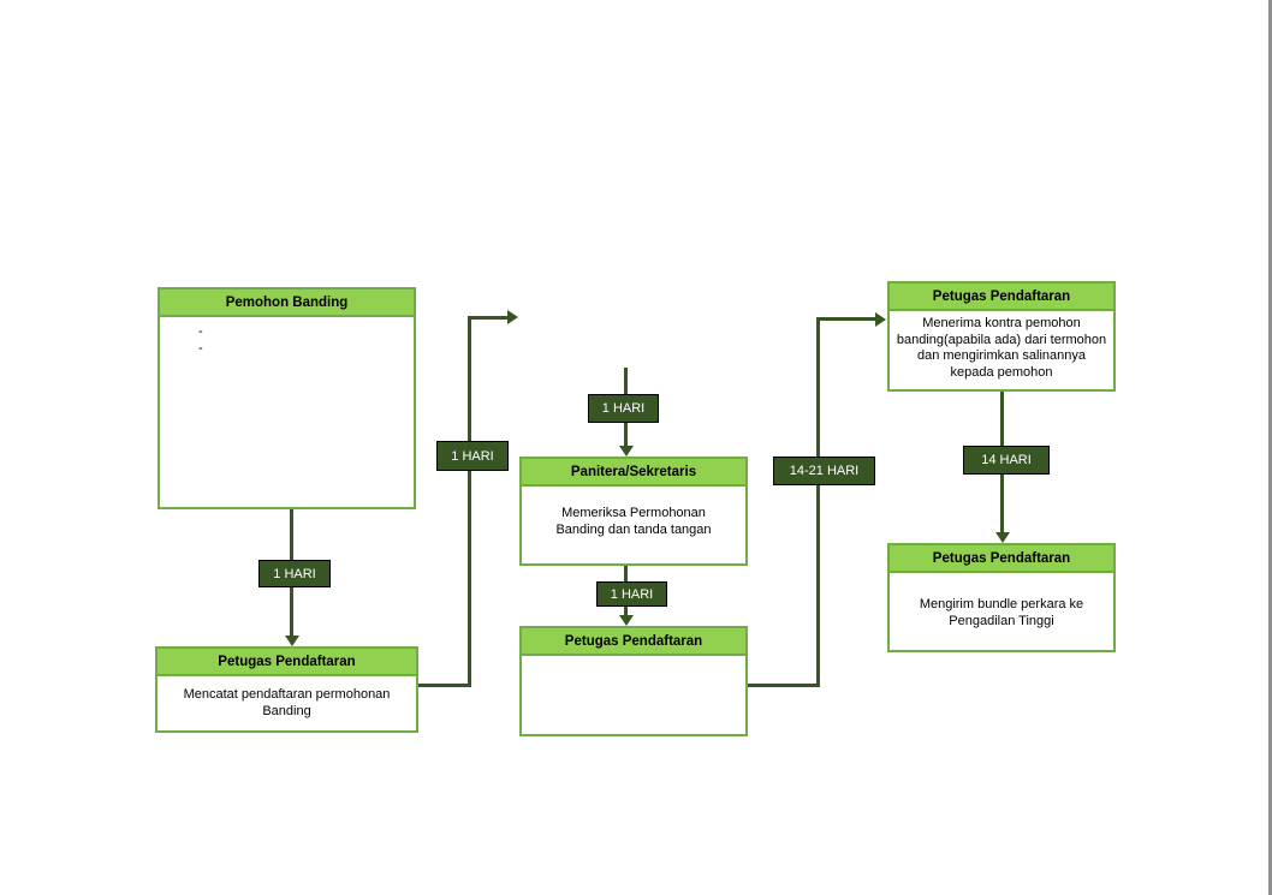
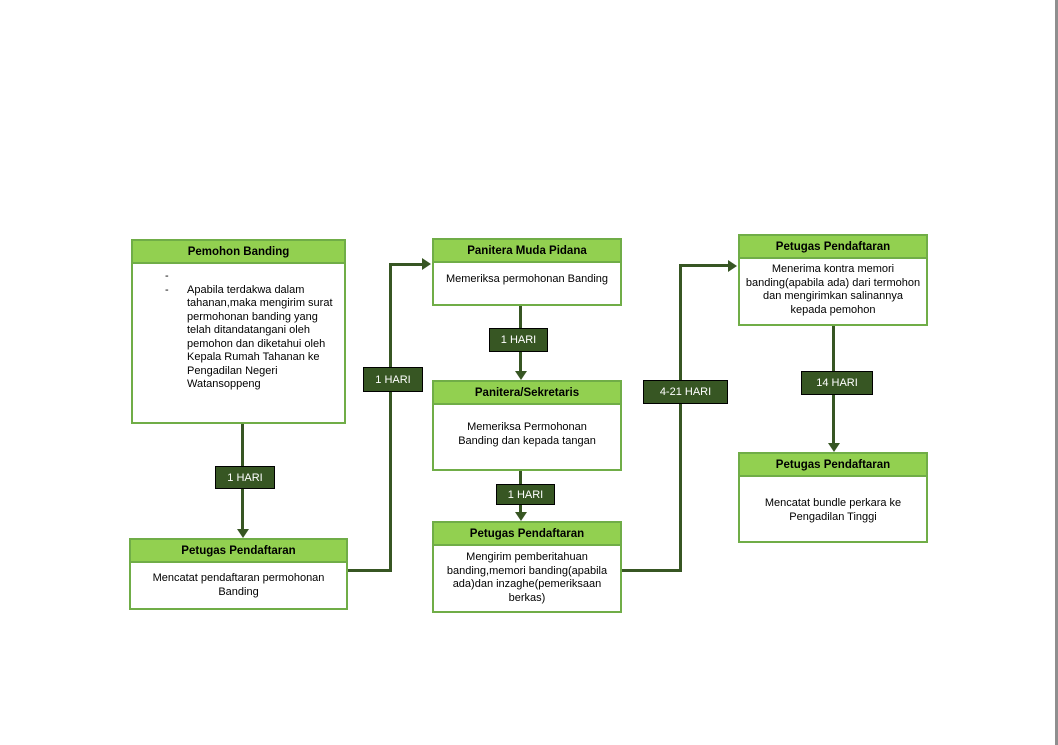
  1 HARI
  1 HARI
  1 HARI
  1 HARI
- 14-21 HARI
+ 4-21 HARI
  14 HARI
  Pemohon Banding
  -
  -
+ Apabila terdakwa dalam tahanan,maka mengirim surat permohonan banding yang telah ditandatangani oleh pemohon dan diketahui oleh Kepala Rumah Tahanan ke Pengadilan Negeri Watansoppeng
  Petugas Pendaftaran
  Mencatat pendaftaran permohonan Banding
+ Panitera Muda Pidana
+ Memeriksa permohonan Banding
  Panitera/Sekretaris
- Memeriksa Permohonan Banding dan tanda tangan
+ Memeriksa Permohonan Banding dan kepada tangan
  Petugas Pendaftaran
+ Mengirim pemberitahuan banding,memori banding(apabila ada)dan inzaghe(pemeriksaan berkas)
  Petugas Pendaftaran
- Menerima kontra pemohon banding(apabila ada) dari termohon dan mengirimkan salinannya kepada pemohon
+ Menerima kontra memori banding(apabila ada) dari termohon dan mengirimkan salinannya kepada pemohon
  Petugas Pendaftaran
- Mengirim bundle perkara ke Pengadilan Tinggi
+ Mencatat bundle perkara ke Pengadilan Tinggi
